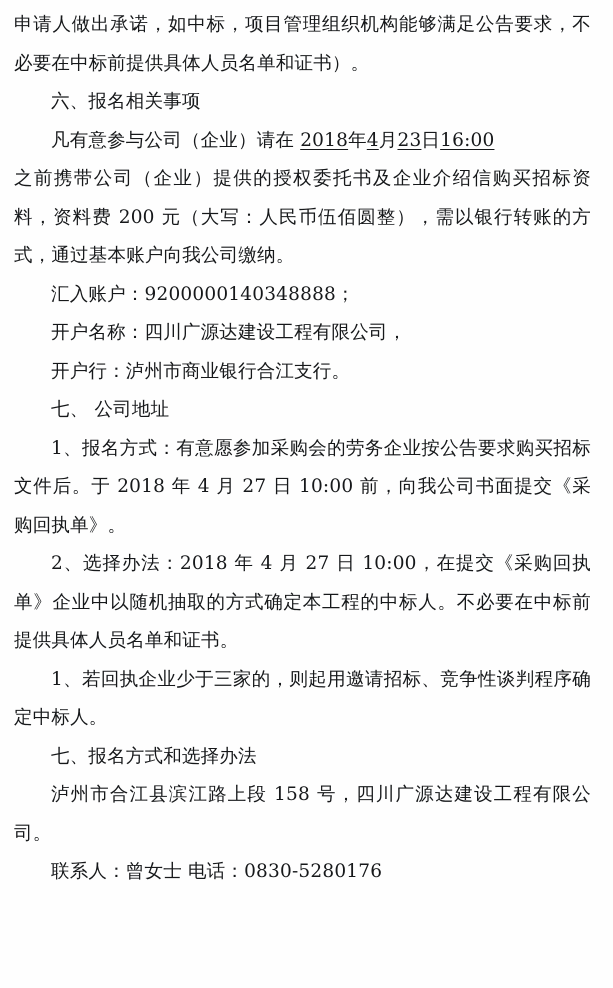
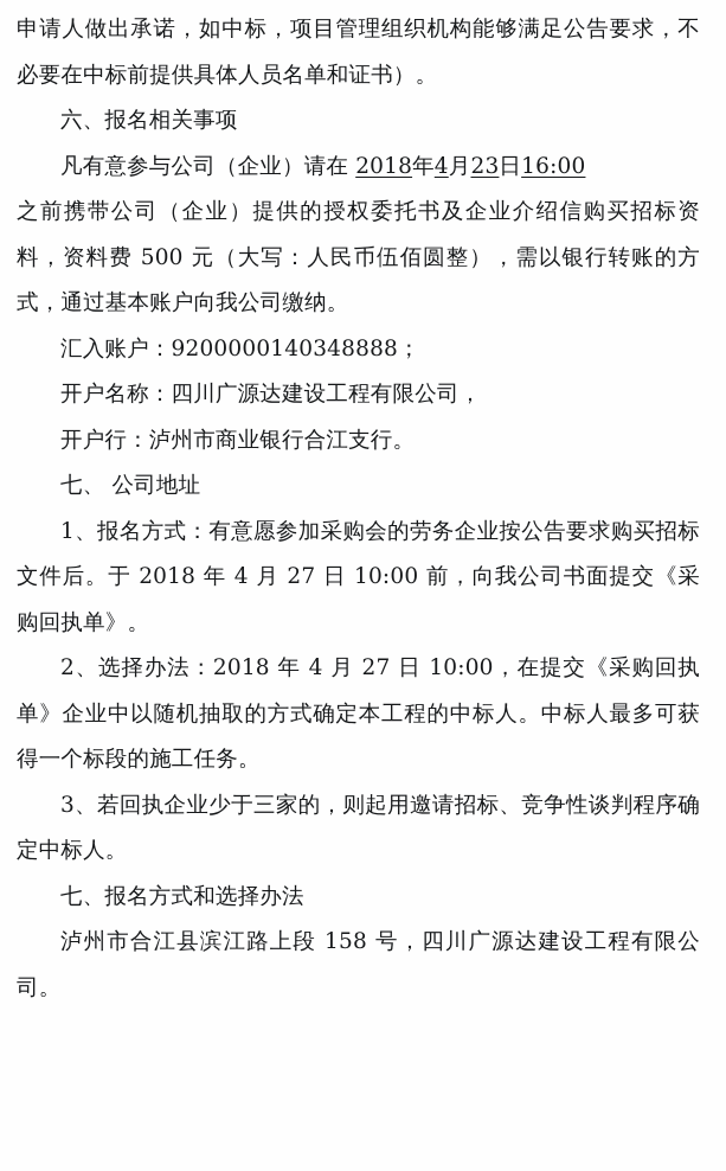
  申请人做出承诺，如中标，项目管理组织机构能够满足公告要求，不必要在中标前提供具体人员名单和证书）。
  六、报名相关事项
  凡有意参与公司（企业）请在 2018年4月23日16:00
- 之前携带公司（企业）提供的授权委托书及企业介绍信购买招标资料，资料费 200 元（大写：人民币伍佰圆整），需以银行转账的方式，通过基本账户向我公司缴纳。
+ 之前携带公司（企业）提供的授权委托书及企业介绍信购买招标资料，资料费 500 元（大写：人民币伍佰圆整），需以银行转账的方式，通过基本账户向我公司缴纳。
  汇入账户：9200000140348888；
  开户名称：四川广源达建设工程有限公司，
  开户行：泸州市商业银行合江支行。
  七、 公司地址
  1、报名方式：有意愿参加采购会的劳务企业按公告要求购买招标文件后。于 2018 年 4 月 27 日 10:00 前，向我公司书面提交《采购回执单》。
- 2、选择办法：2018 年 4 月 27 日 10:00，在提交《采购回执单》企业中以随机抽取的方式确定本工程的中标人。不必要在中标前提供具体人员名单和证书。
+ 2、选择办法：2018 年 4 月 27 日 10:00，在提交《采购回执单》企业中以随机抽取的方式确定本工程的中标人。中标人最多可获得一个标段的施工任务。
- 1、若回执企业少于三家的，则起用邀请招标、竞争性谈判程序确定中标人。
+ 3、若回执企业少于三家的，则起用邀请招标、竞争性谈判程序确定中标人。
  七、报名方式和选择办法
  泸州市合江县滨江路上段 158 号，四川广源达建设工程有限公司。
- 联系人：曾女士 电话：0830-5280176
